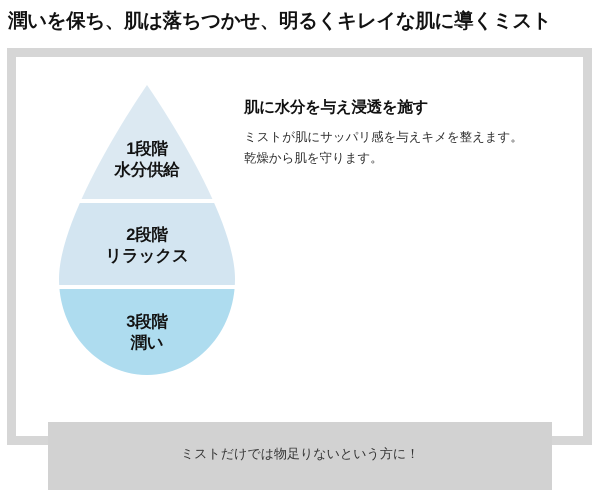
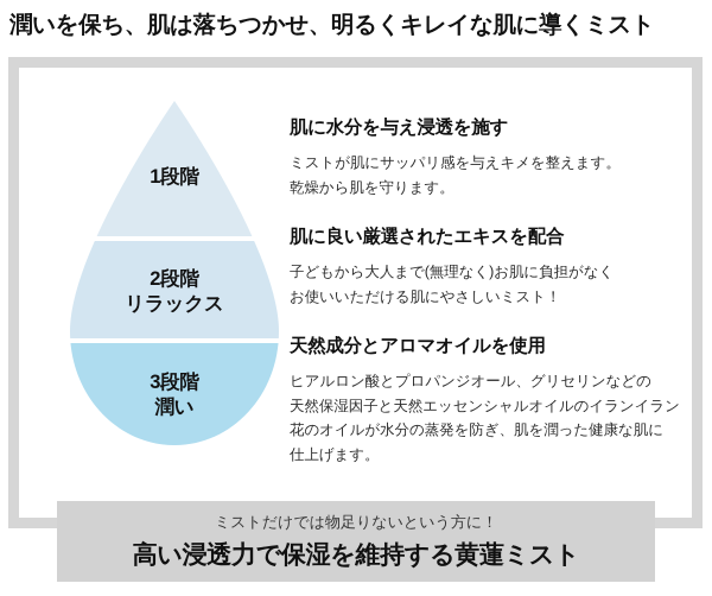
  潤いを保ち、肌は落ちつかせ、明るくキレイな肌に導くミスト
  1段階
- 水分供給
  2段階
  リラックス
  3段階
  潤い
  肌に水分を与え浸透を施す
  ミストが肌にサッパリ感を与えキメを整えます。
  乾燥から肌を守ります。
+ 肌に良い厳選されたエキスを配合
+ 子どもから大人まで(無理なく)お肌に負担がなく
+ お使いいただける肌にやさしいミスト！
+ 天然成分とアロマオイルを使用
+ ヒアルロン酸とプロパンジオール、グリセリンなどの
+ 天然保湿因子と天然エッセンシャルオイルのイランイラン
+ 花のオイルが水分の蒸発を防ぎ、肌を潤った健康な肌に
+ 仕上げます。
  ミストだけでは物足りないという方に！
+ 高い浸透力で保湿を維持する黄蓮ミスト
